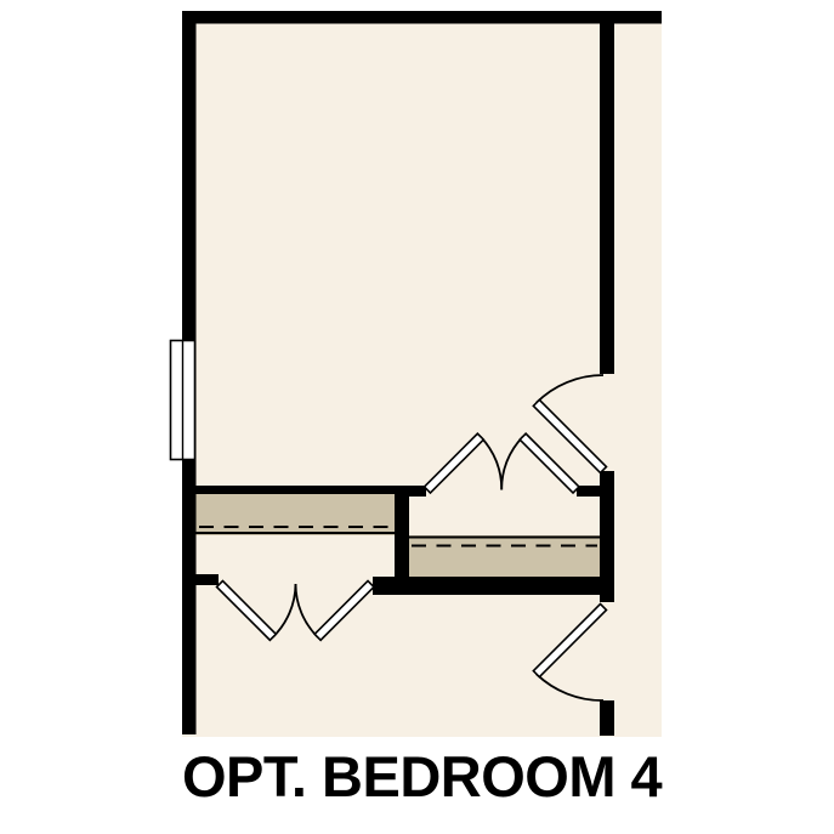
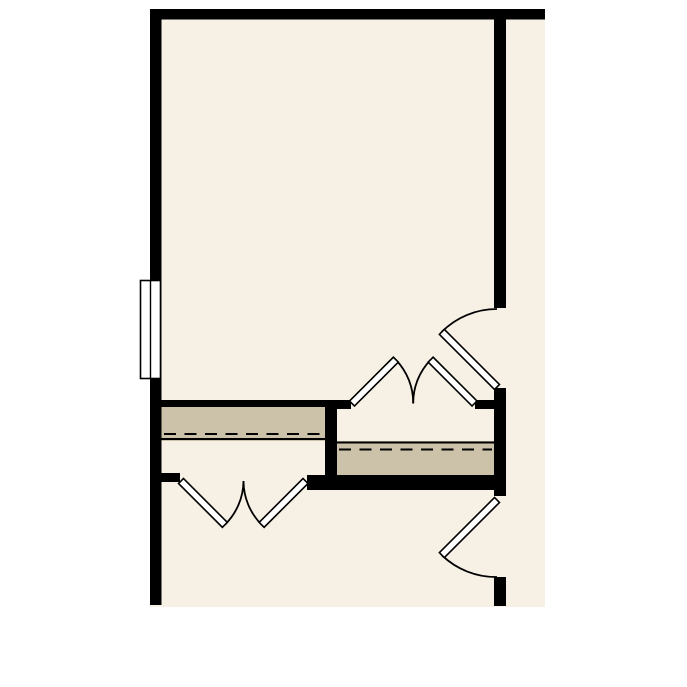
- OPT. BEDROOM 4
